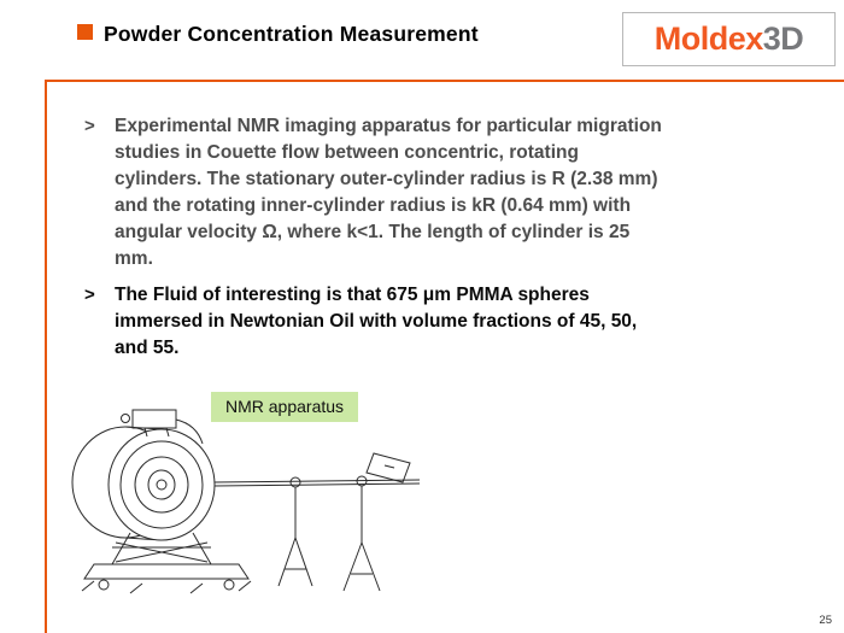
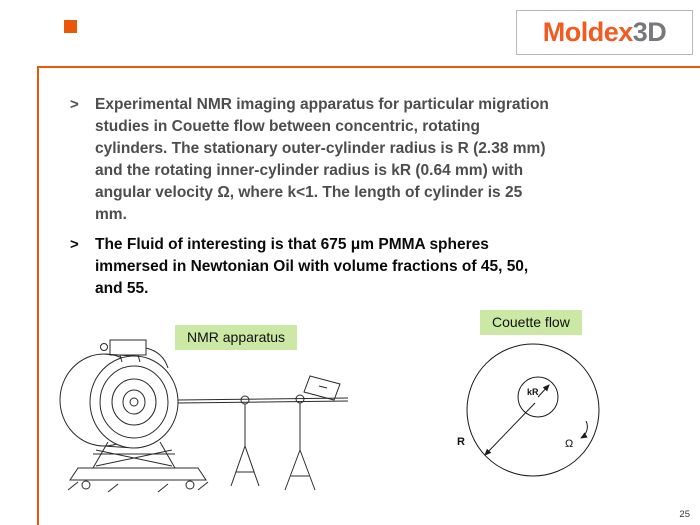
- Powder Concentration Measurement
  Moldex
  3D
  >
  Experimental NMR imaging apparatus for particular migration
  studies in Couette flow between concentric, rotating
  cylinders. The stationary outer-cylinder radius is R (2.38 mm)
  and the rotating inner-cylinder radius is kR (0.64 mm) with
  angular velocity Ω, where k<1. The length of cylinder is 25
  mm.
  >
  The Fluid of interesting is that 675 μm PMMA spheres
  immersed in Newtonian Oil with volume fractions of 45, 50,
  and 55.
  NMR apparatus
+ Couette flow
+ kR
+ R
+ Ω
  25
